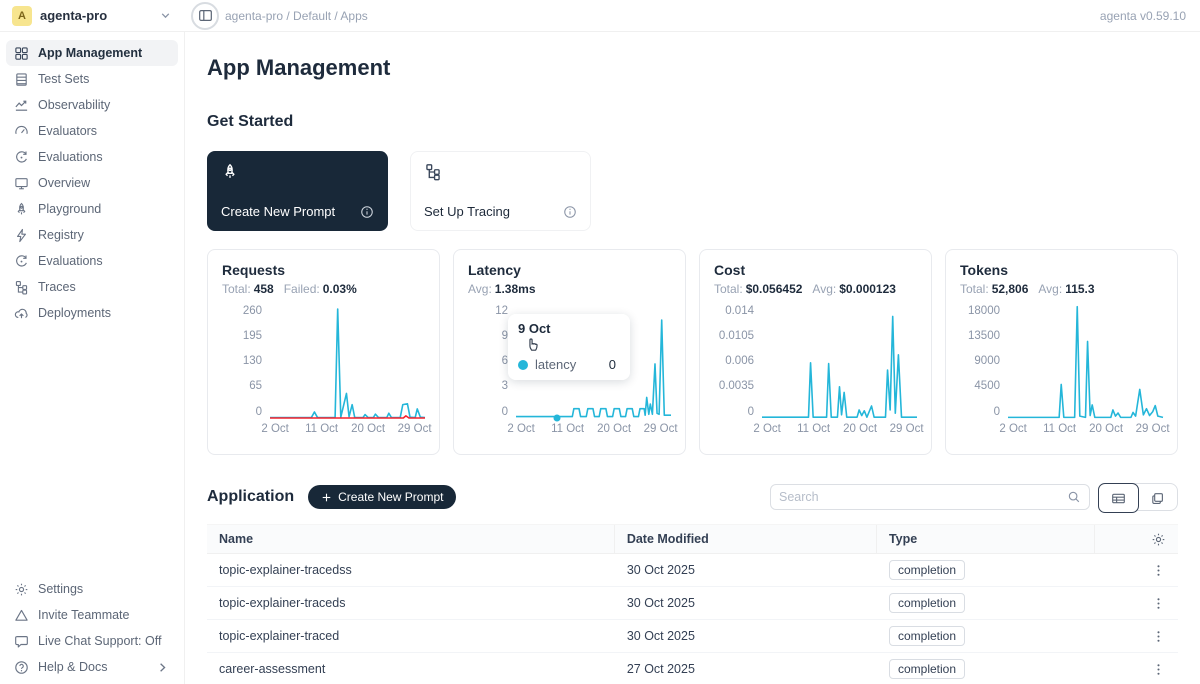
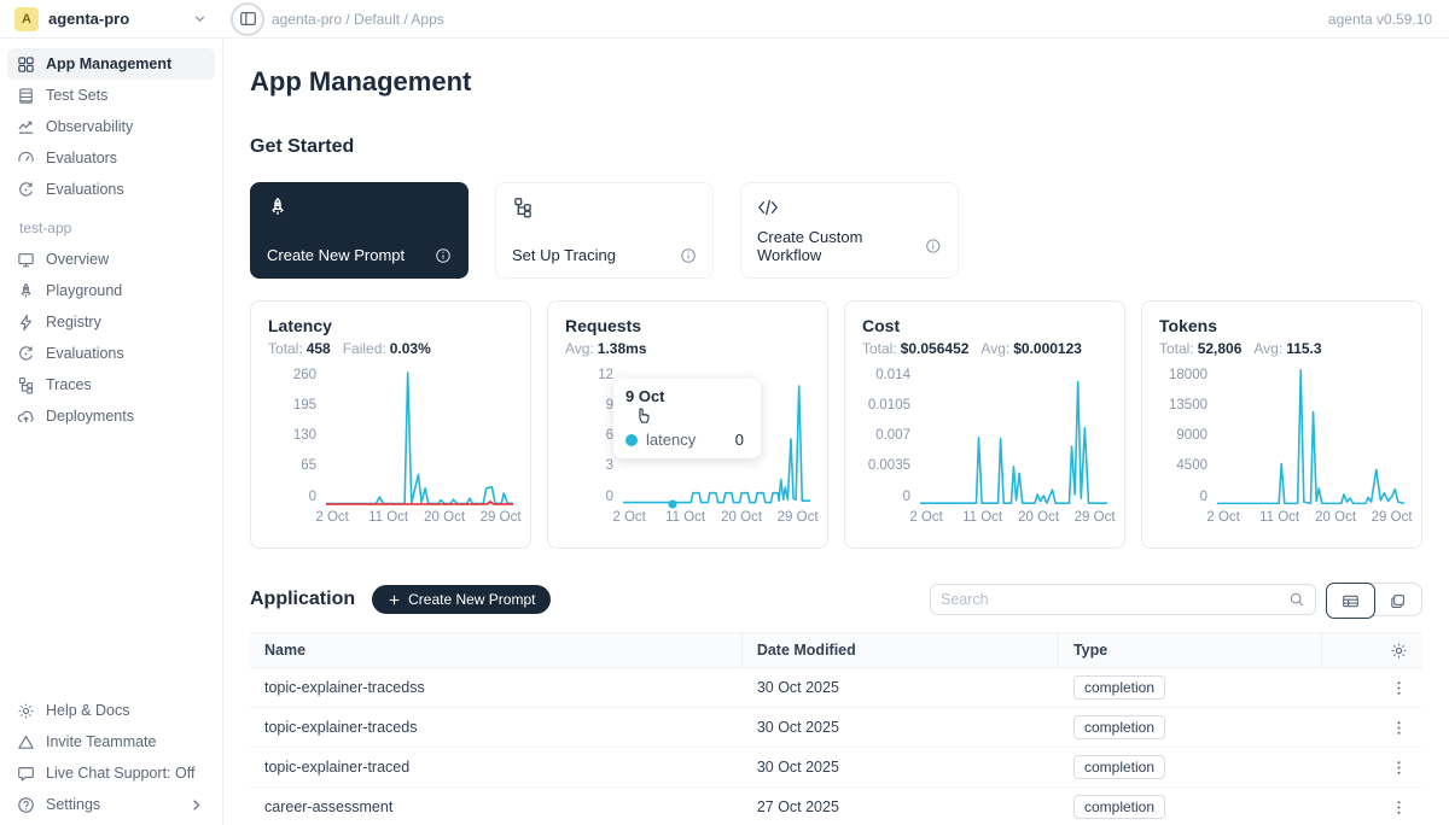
  A
  agenta-pro
  agenta-pro / Default / Apps
  agenta v0.59.10
  App Management
  Test Sets
  Observability
  Evaluators
  Evaluations
+ test-app
  Overview
  Playground
  Registry
  Evaluations
  Traces
  Deployments
- Settings
+ Help & Docs
  Invite Teammate
  Live Chat Support: Off
- Help & Docs
+ Settings
  App Management
  Get Started
  Create New Prompt
  Set Up Tracing
+ Create Custom Workflow
- Requests
+ Latency
  Total: 458
  Failed: 0.03%
  260
  195
  130
  65
  0
  2 Oct
  11 Oct
  20 Oct
  29 Oct
- Latency
+ Requests
  Avg: 1.38ms
  12
  9
  6
  3
  0
  9 Oct
  latency
  0
  2 Oct
  11 Oct
  20 Oct
  29 Oct
  Cost
  Total: $0.056452
  Avg: $0.000123
  0.014
  0.0105
- 0.006
+ 0.007
  0.0035
  0
  2 Oct
  11 Oct
  20 Oct
  29 Oct
  Tokens
  Total: 52,806
  Avg: 115.3
  18000
  13500
  9000
  4500
  0
  2 Oct
  11 Oct
  20 Oct
  29 Oct
  Application
  Create New Prompt
  Search
  Name
  Date Modified
  Type
  topic-explainer-tracedss
  30 Oct 2025
  completion
  topic-explainer-traceds
  30 Oct 2025
  completion
  topic-explainer-traced
  30 Oct 2025
  completion
  career-assessment
  27 Oct 2025
  completion
